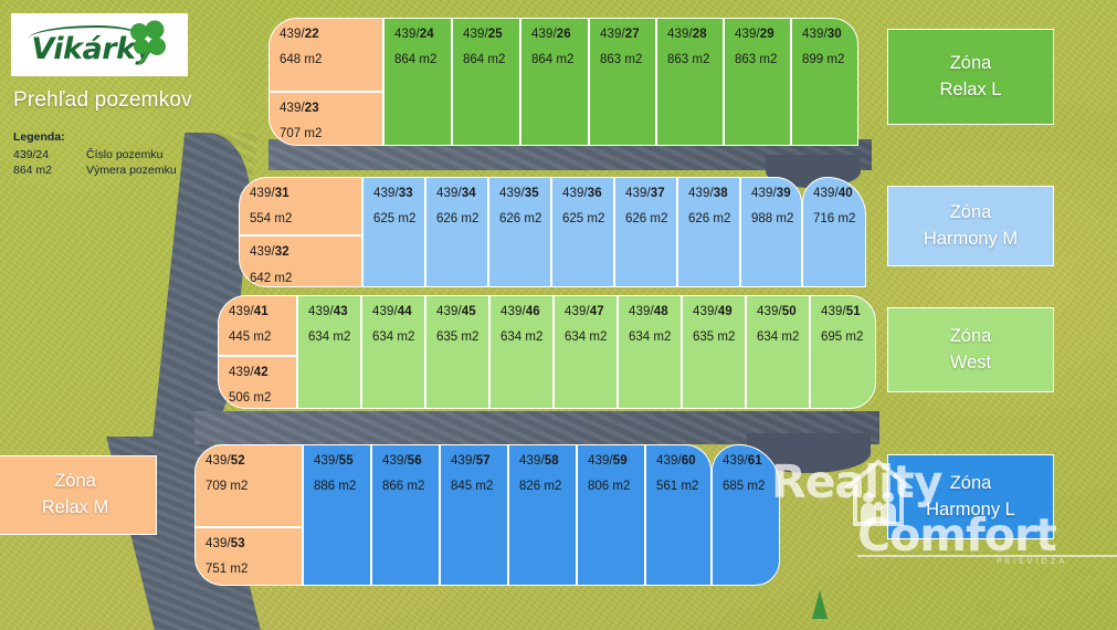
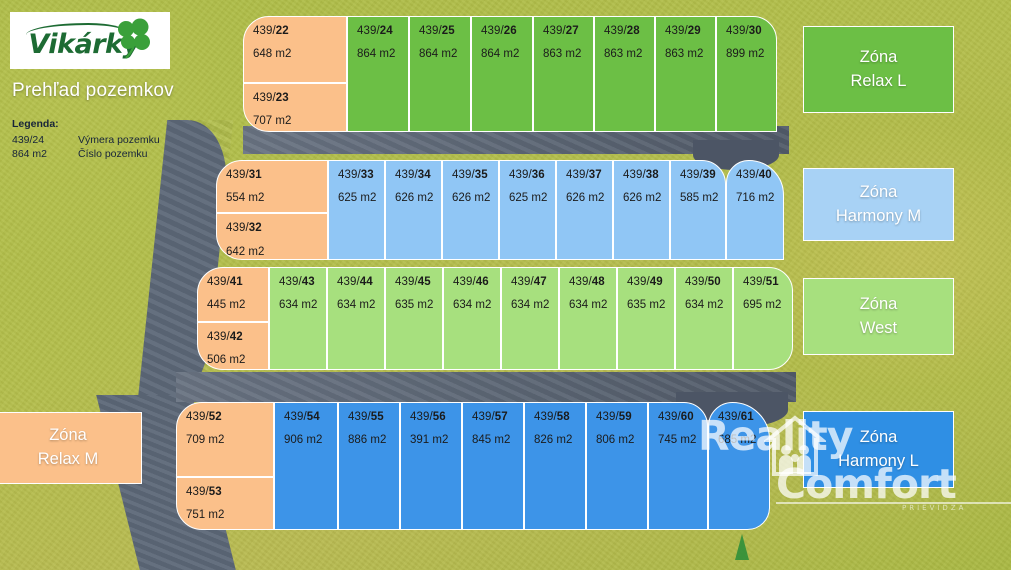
  439/22
  648 m2
  439/23
  707 m2
  439/24
  864 m2
  439/25
  864 m2
  439/26
  864 m2
  439/27
  863 m2
  439/28
  863 m2
  439/29
  863 m2
  439/30
  899 m2
  439/31
  554 m2
  439/32
  642 m2
  439/33
  625 m2
  439/34
  626 m2
  439/35
  626 m2
  439/36
  625 m2
  439/37
  626 m2
  439/38
  626 m2
  439/39
- 988 m2
+ 585 m2
  439/40
  716 m2
  439/41
  445 m2
  439/42
  506 m2
  439/43
  634 m2
  439/44
  634 m2
  439/45
  635 m2
  439/46
  634 m2
  439/47
  634 m2
  439/48
  634 m2
  439/49
  635 m2
  439/50
  634 m2
  439/51
  695 m2
  439/52
  709 m2
  439/53
  751 m2
+ 439/54
+ 906 m2
  439/55
  886 m2
  439/56
- 866 m2
+ 391 m2
  439/57
  845 m2
  439/58
  826 m2
  439/59
  806 m2
  439/60
- 561 m2
+ 745 m2
  439/61
  685 m2
  Vikárk
  Prehľad pozemkov
  Legenda:
  439/24
- Číslo pozemku
+ Výmera pozemku
  864 m2
- Výmera pozemku
+ Číslo pozemku
  Zóna
  Relax L
  Zóna
  Harmony M
  Zóna
  West
  Zóna
  Harmony L
  Zóna
  Relax M
  Reality
  Comfort
  PRIEVIDZA
